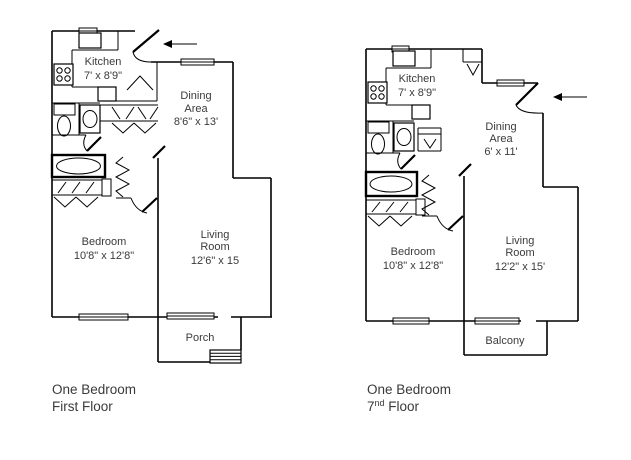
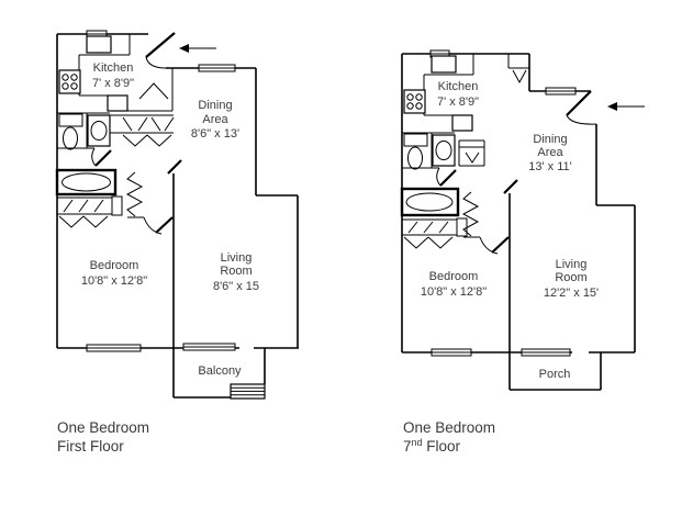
  Kitchen
  7' x 8'9"
  Dining
  Area
  8'6" x 13'
  Bedroom
  10'8" x 12'8"
  Living
  Room
- 12'6" x 15
+ 8'6" x 15
- Porch
+ Balcony
  One Bedroom
  First Floor
  Kitchen
  7' x 8'9"
  Dining
  Area
- 6' x 11'
+ 13' x 11'
  Bedroom
  10'8" x 12'8"
  Living
  Room
  12'2" x 15'
- Balcony
+ Porch
  One Bedroom
  7nd Floor
